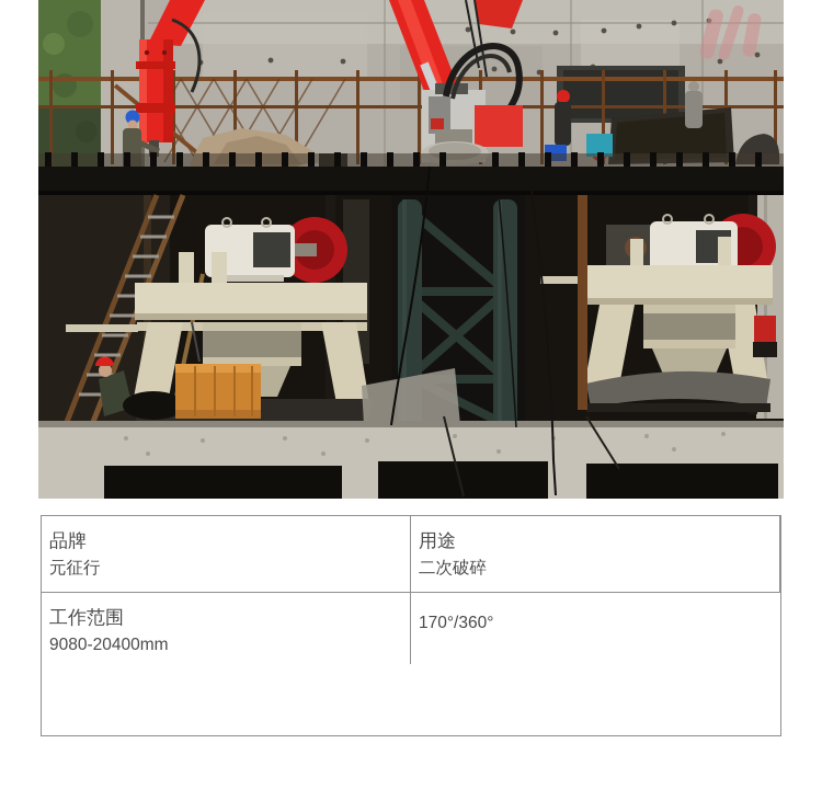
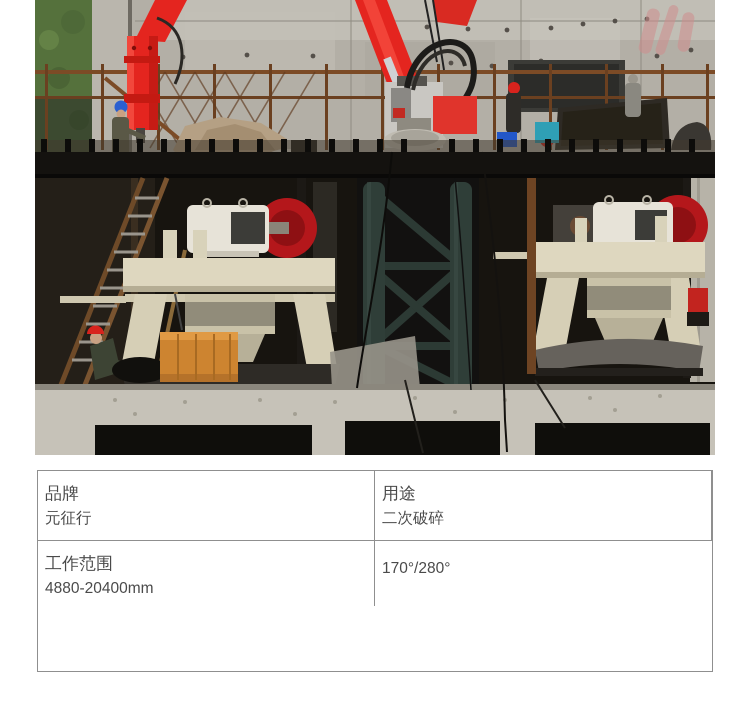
  品牌
  元征行
  用途
  二次破碎
  工作范围
- 9080-20400mm
+ 4880-20400mm
- 170°/360°
+ 170°/280°
